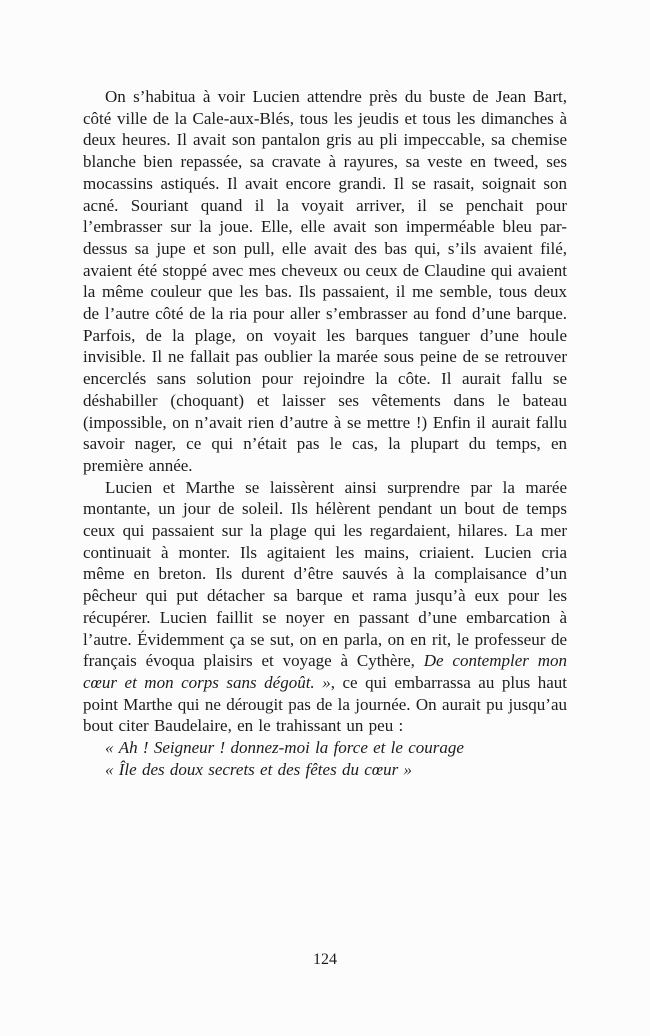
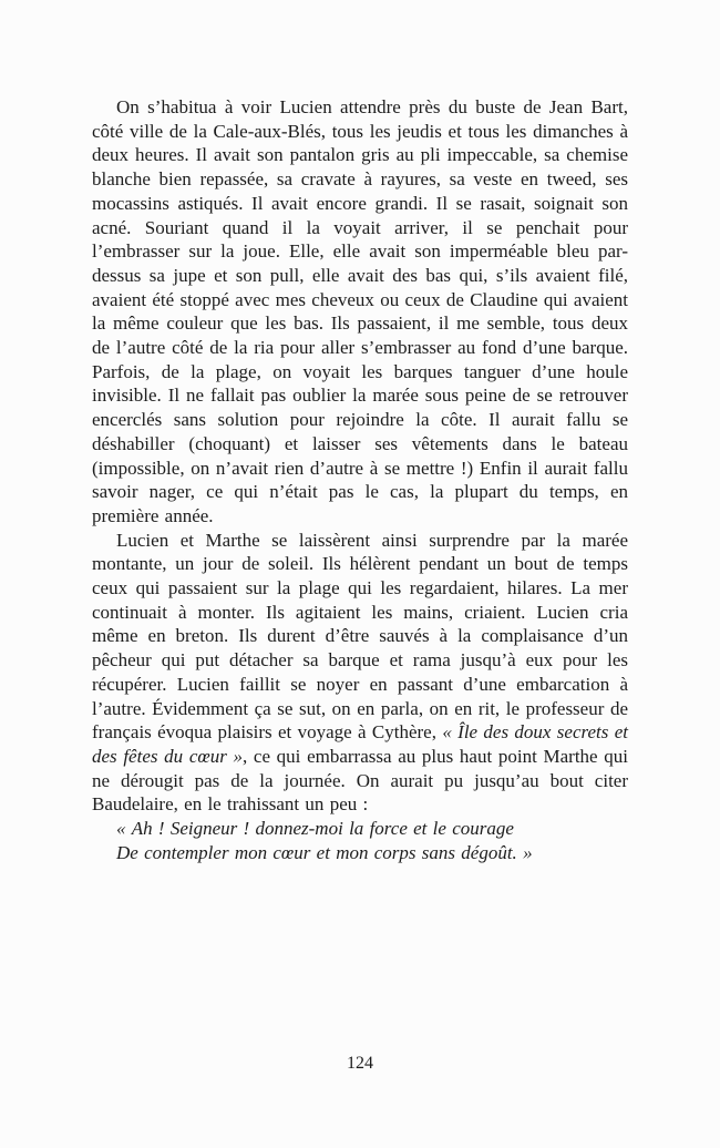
  On s’habitua à voir Lucien attendre près du buste de Jean Bart, côté ville de la Cale-aux-Blés, tous les jeudis et tous les dimanches à deux heures. Il avait son pantalon gris au pli impeccable, sa chemise blanche bien repassée, sa cravate à rayures, sa veste en tweed, ses mocassins astiqués. Il avait encore grandi. Il se rasait, soignait son acné. Souriant quand il la voyait arriver, il se penchait pour l’embrasser sur la joue. Elle, elle avait son imperméable bleu par-dessus sa jupe et son pull, elle avait des bas qui, s’ils avaient filé, avaient été stoppé avec mes cheveux ou ceux de Claudine qui avaient la même couleur que les bas. Ils passaient, il me semble, tous deux de l’autre côté de la ria pour aller s’embrasser au fond d’une barque. Parfois, de la plage, on voyait les barques tanguer d’une houle invisible. Il ne fallait pas oublier la marée sous peine de se retrouver encerclés sans solution pour rejoindre la côte. Il aurait fallu se déshabiller (choquant) et laisser ses vêtements dans le bateau (impossible, on n’avait rien d’autre à se mettre !) Enfin il aurait fallu savoir nager, ce qui n’était pas le cas, la plupart du temps, en première année.
- Lucien et Marthe se laissèrent ainsi surprendre par la marée montante, un jour de soleil. Ils hélèrent pendant un bout de temps ceux qui passaient sur la plage qui les regardaient, hilares. La mer continuait à monter. Ils agitaient les mains, criaient. Lucien cria même en breton. Ils durent d’être sauvés à la complaisance d’un pêcheur qui put détacher sa barque et rama jusqu’à eux pour les récupérer. Lucien faillit se noyer en passant d’une embarcation à l’autre. Évidemment ça se sut, on en parla, on en rit, le professeur de français évoqua plaisirs et voyage à Cythère, De contempler mon cœur et mon corps sans dégoût. », ce qui embarrassa au plus haut point Marthe qui ne dérougit pas de la journée. On aurait pu jusqu’au bout citer Baudelaire, en le trahissant un peu :
+ Lucien et Marthe se laissèrent ainsi surprendre par la marée montante, un jour de soleil. Ils hélèrent pendant un bout de temps ceux qui passaient sur la plage qui les regardaient, hilares. La mer continuait à monter. Ils agitaient les mains, criaient. Lucien cria même en breton. Ils durent d’être sauvés à la complaisance d’un pêcheur qui put détacher sa barque et rama jusqu’à eux pour les récupérer. Lucien faillit se noyer en passant d’une embarcation à l’autre. Évidemment ça se sut, on en parla, on en rit, le professeur de français évoqua plaisirs et voyage à Cythère, « Île des doux secrets et des fêtes du cœur », ce qui embarrassa au plus haut point Marthe qui ne dérougit pas de la journée. On aurait pu jusqu’au bout citer Baudelaire, en le trahissant un peu :
  « Ah ! Seigneur ! donnez-moi la force et le courage
- « Île des doux secrets et des fêtes du cœur »
+ De contempler mon cœur et mon corps sans dégoût. »
  124
